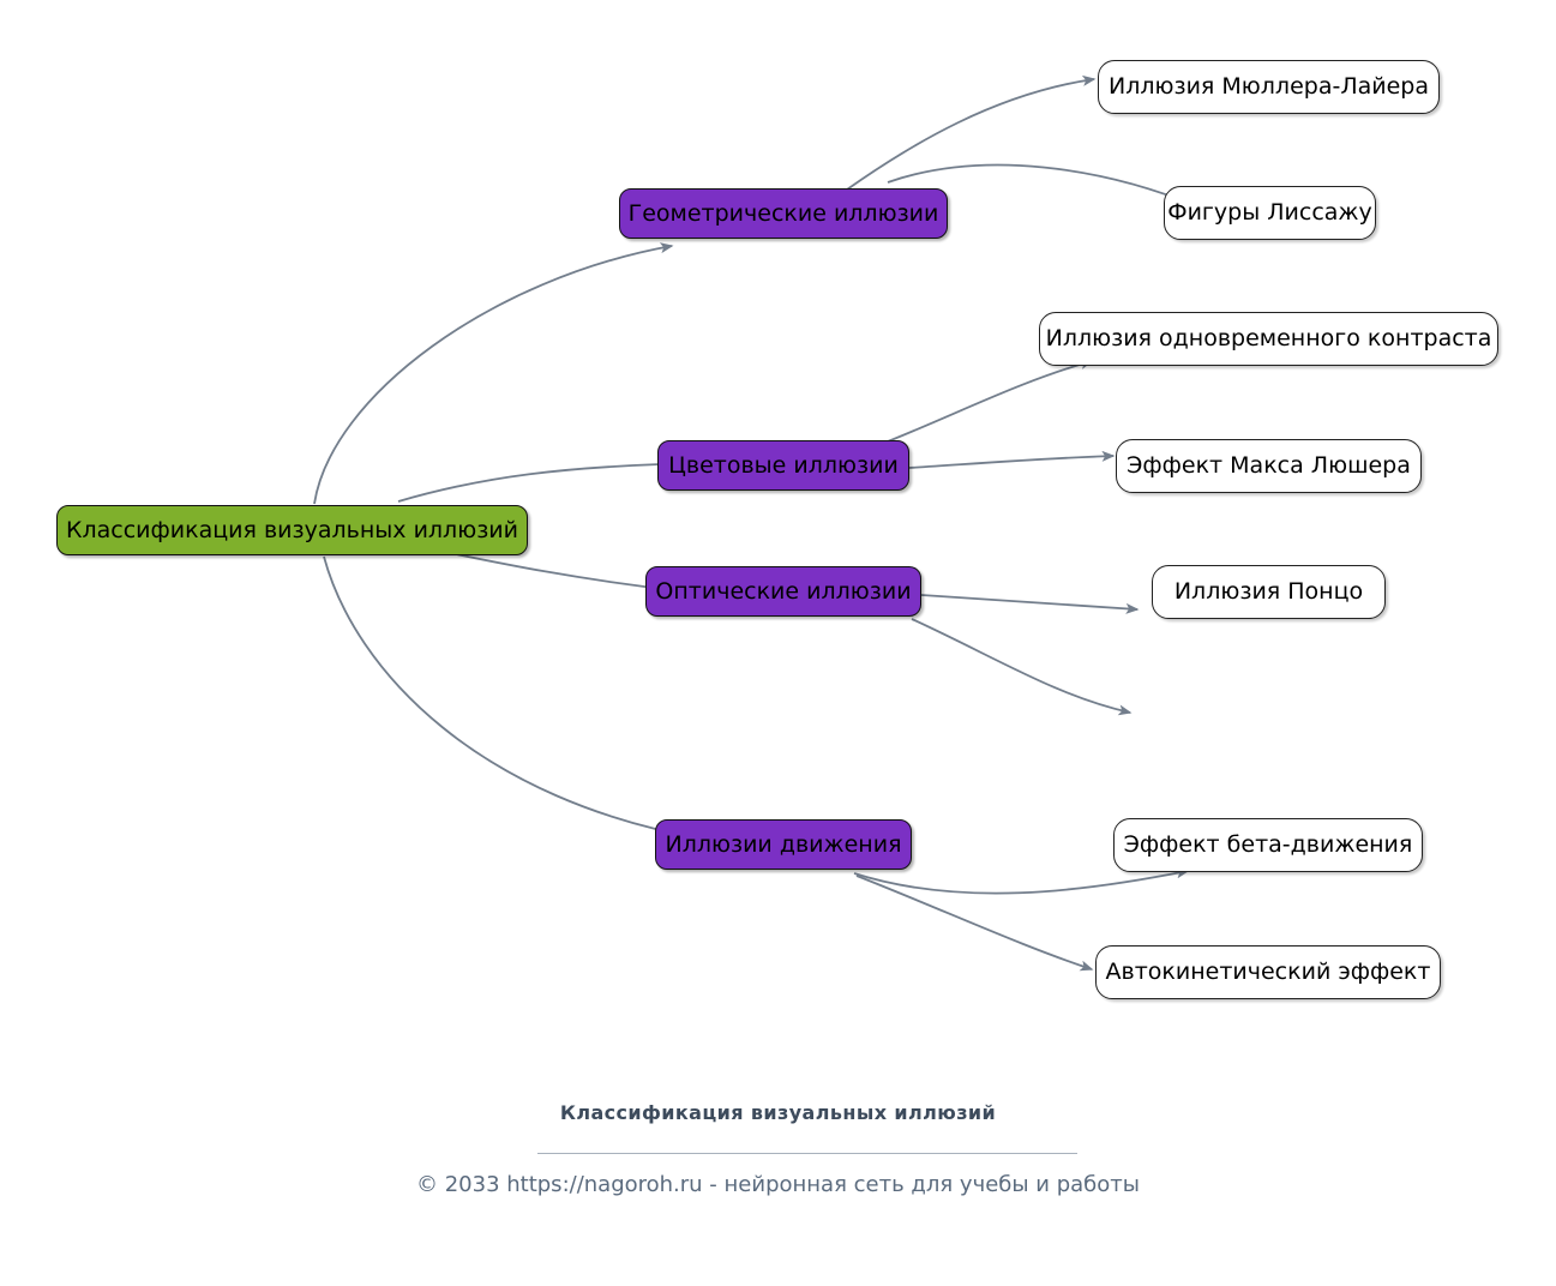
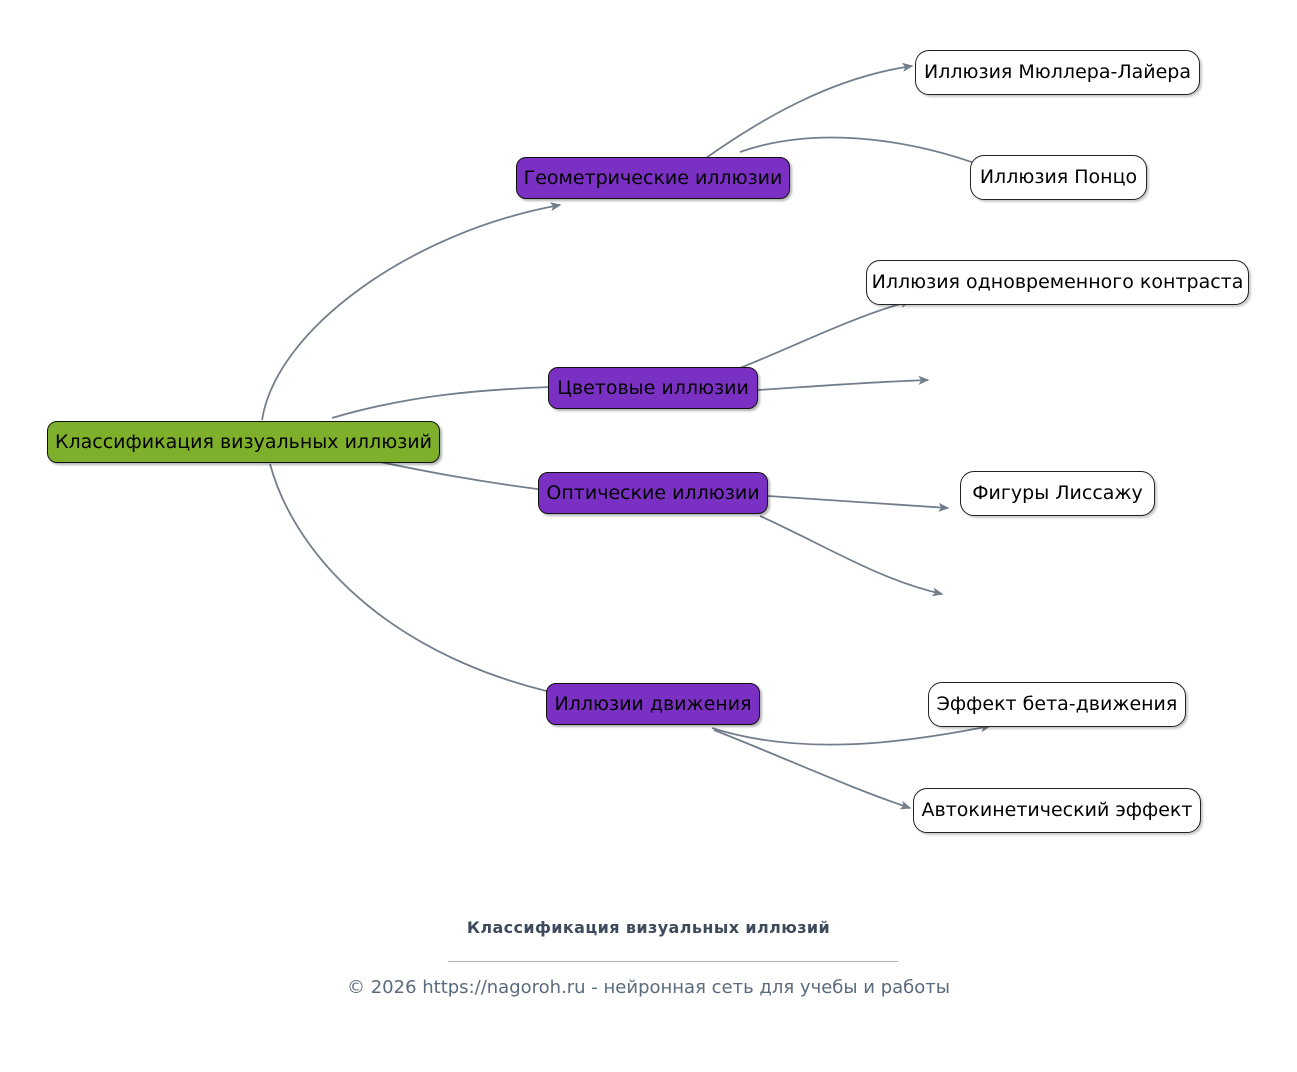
  Классификация визуальных иллюзий
  Геометрические иллюзии
  Иллюзия Мюллера-Лайера
- Фигуры Лиссажу
+ Иллюзия Понцо
  Цветовые иллюзии
  Иллюзия одновременного контраста
- Эффект Макса Люшера
  Оптические иллюзии
- Иллюзия Понцо
+ Фигуры Лиссажу
  Иллюзии движения
  Эффект бета-движения
  Автокинетический эффект
  Классификация визуальных иллюзий
- © 2033 https://nagoroh.ru - нейронная сеть для учебы и работы
+ © 2026 https://nagoroh.ru - нейронная сеть для учебы и работы
